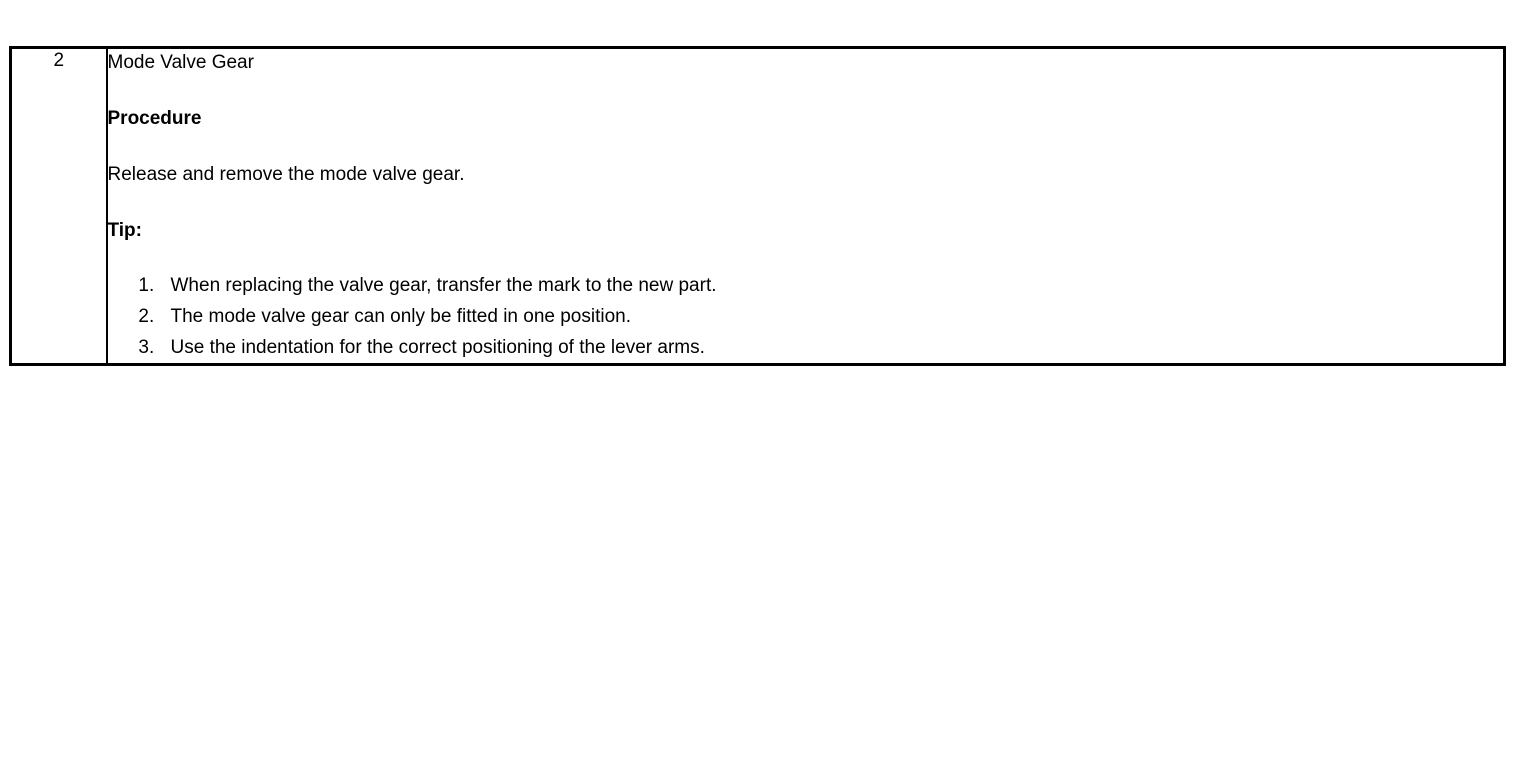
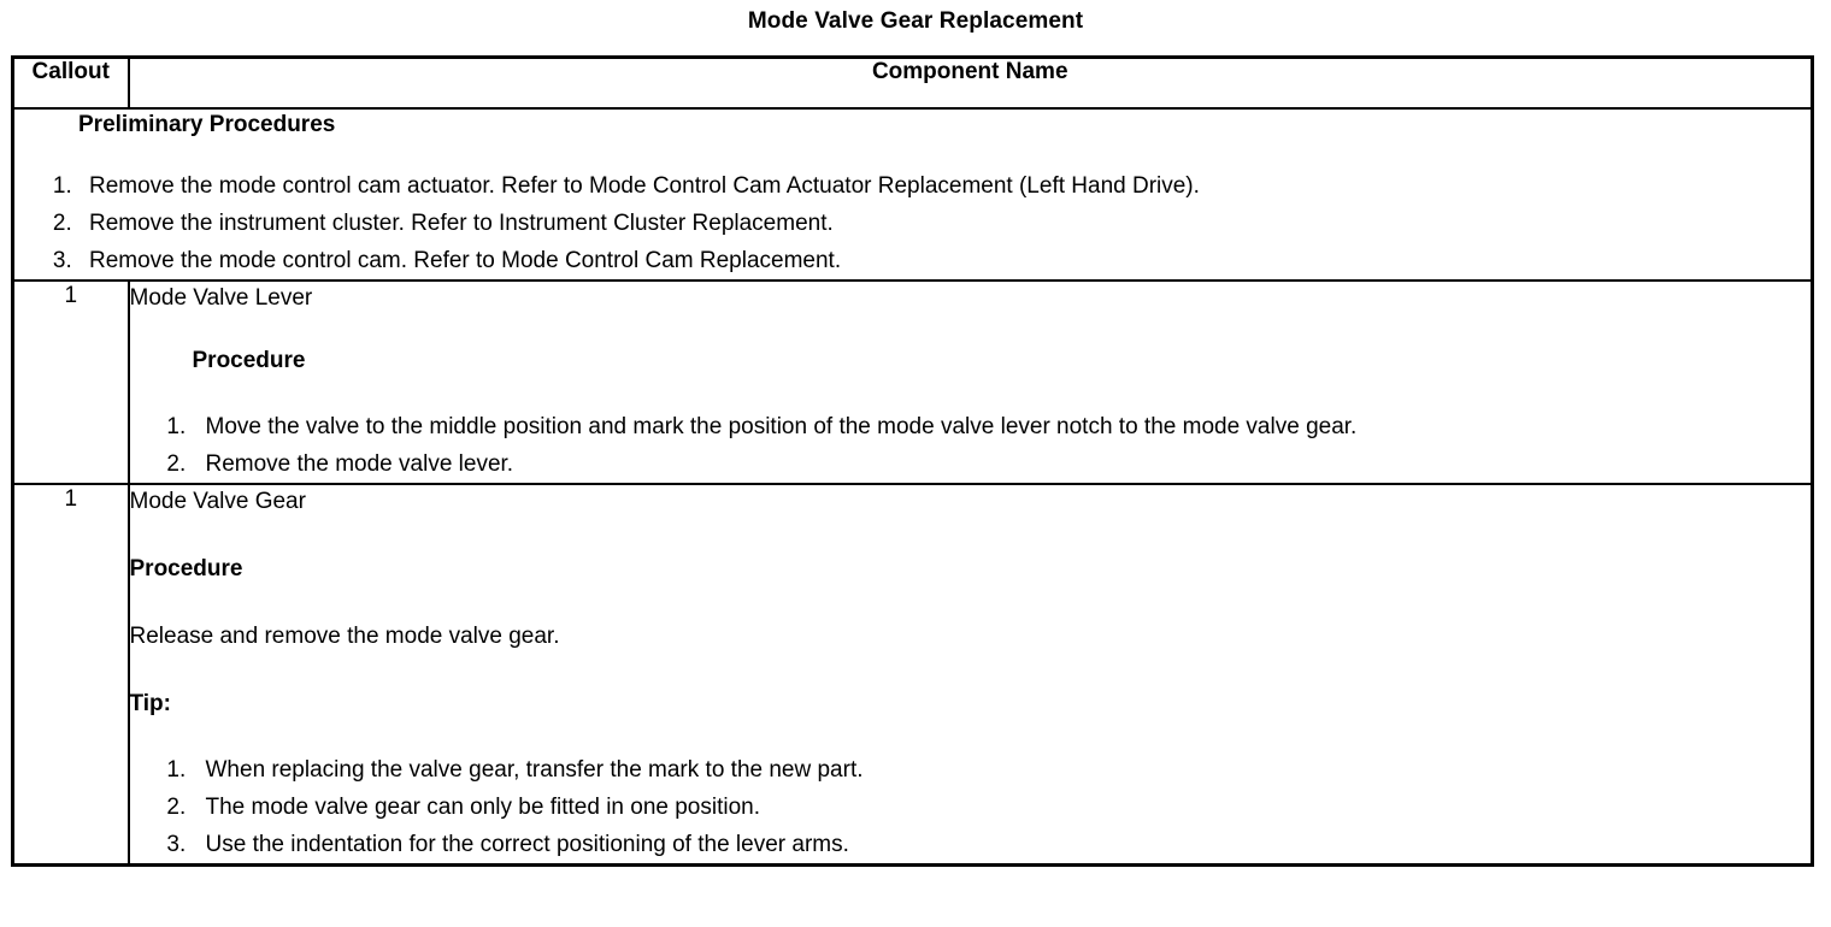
+ Mode Valve Gear Replacement
+ Callout	Component Name
+ Preliminary Procedures Remove the mode control cam actuator. Refer to Mode Control Cam Actuator Replacement (Left Hand Drive). Remove the instrument cluster. Refer to Instrument Cluster Replacement. Remove the mode control cam. Refer to Mode Control Cam Replacement.
+ 1	Mode Valve Lever Procedure Move the valve to the middle position and mark the position of the mode valve lever notch to the mode valve gear. Remove the mode valve lever.
- 2	Mode Valve Gear Procedure Release and remove the mode valve gear. Tip: When replacing the valve gear, transfer the mark to the new part. The mode valve gear can only be fitted in one position. Use the indentation for the correct positioning of the lever arms.
+ 1	Mode Valve Gear Procedure Release and remove the mode valve gear. Tip: When replacing the valve gear, transfer the mark to the new part. The mode valve gear can only be fitted in one position. Use the indentation for the correct positioning of the lever arms.
